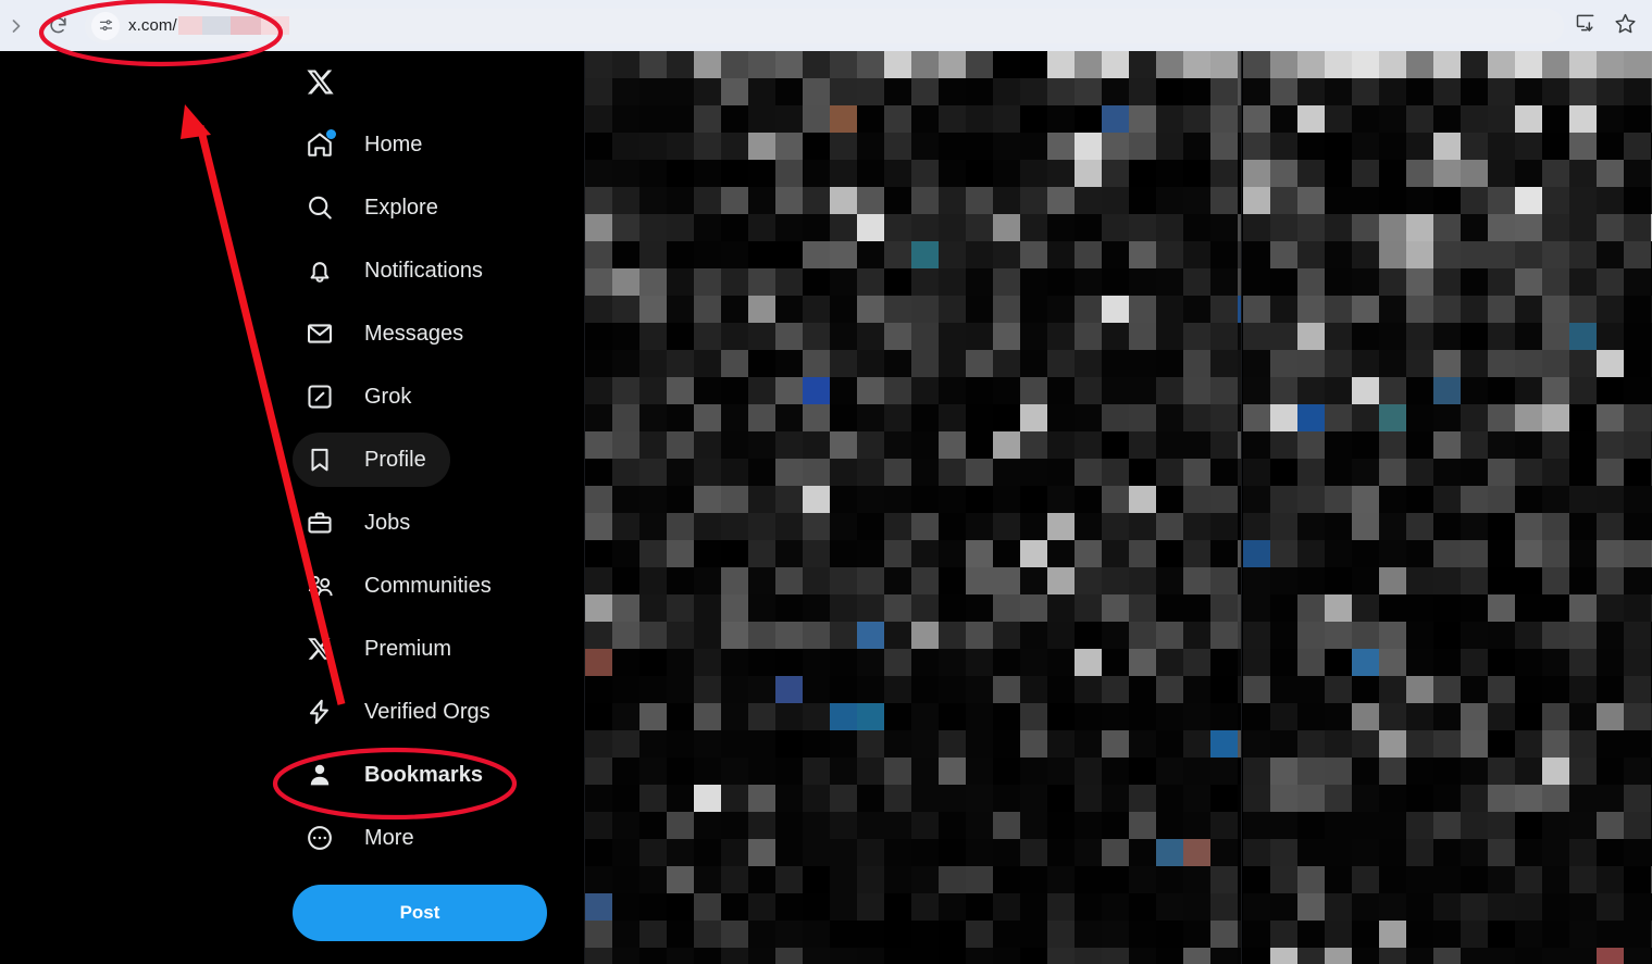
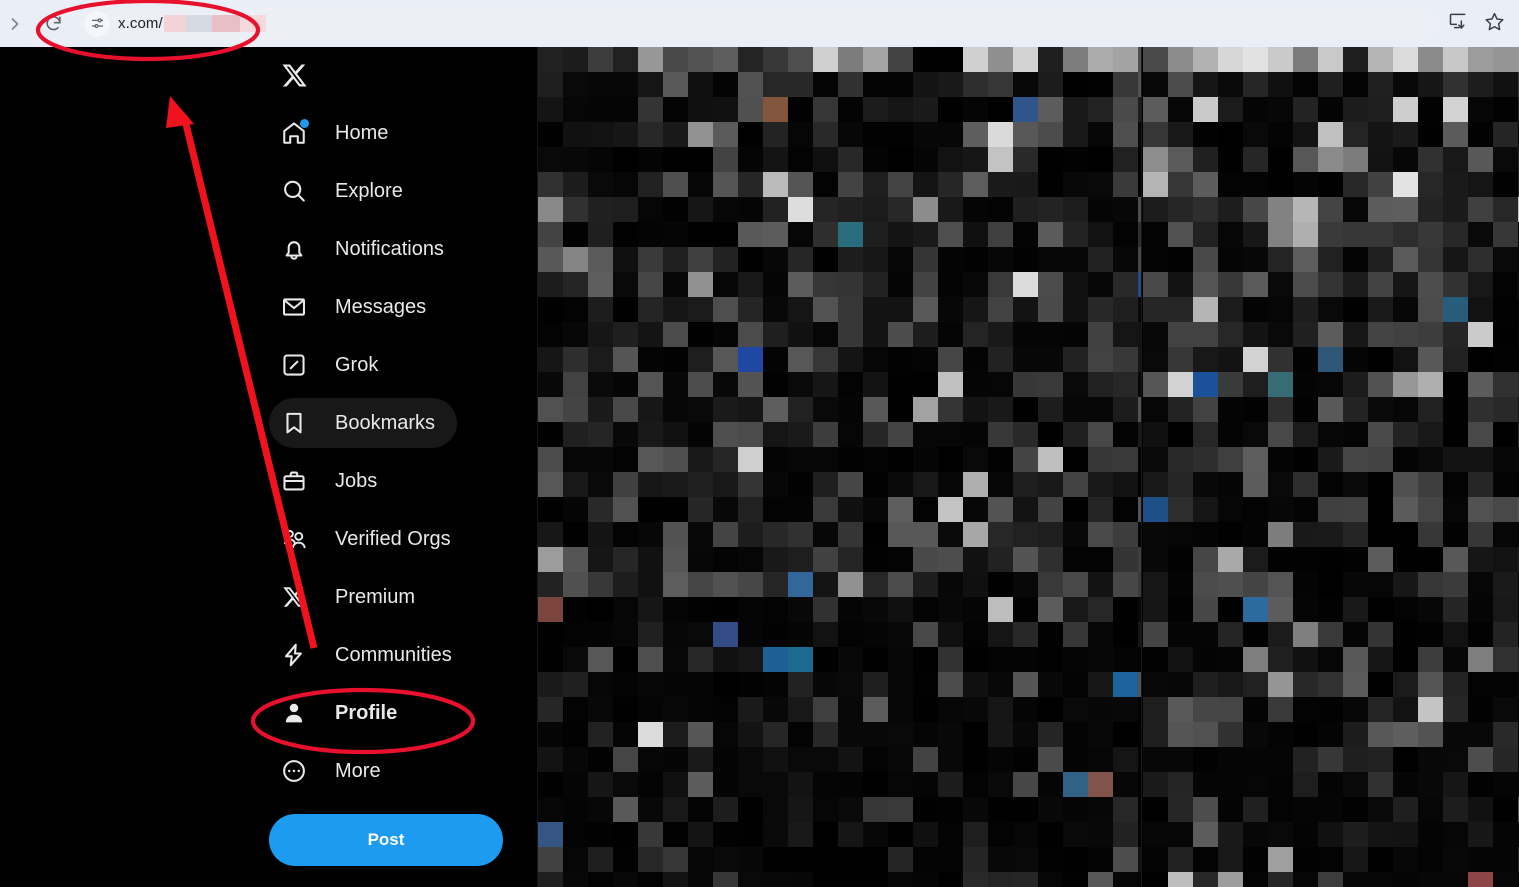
  x.com/
  Home
  Explore
  Notifications
  Messages
  Grok
- Profile
+ Bookmarks
  Jobs
- Communities
+ Verified Orgs
  Premium
- Verified Orgs
+ Communities
- Bookmarks
+ Profile
  More
  Post
